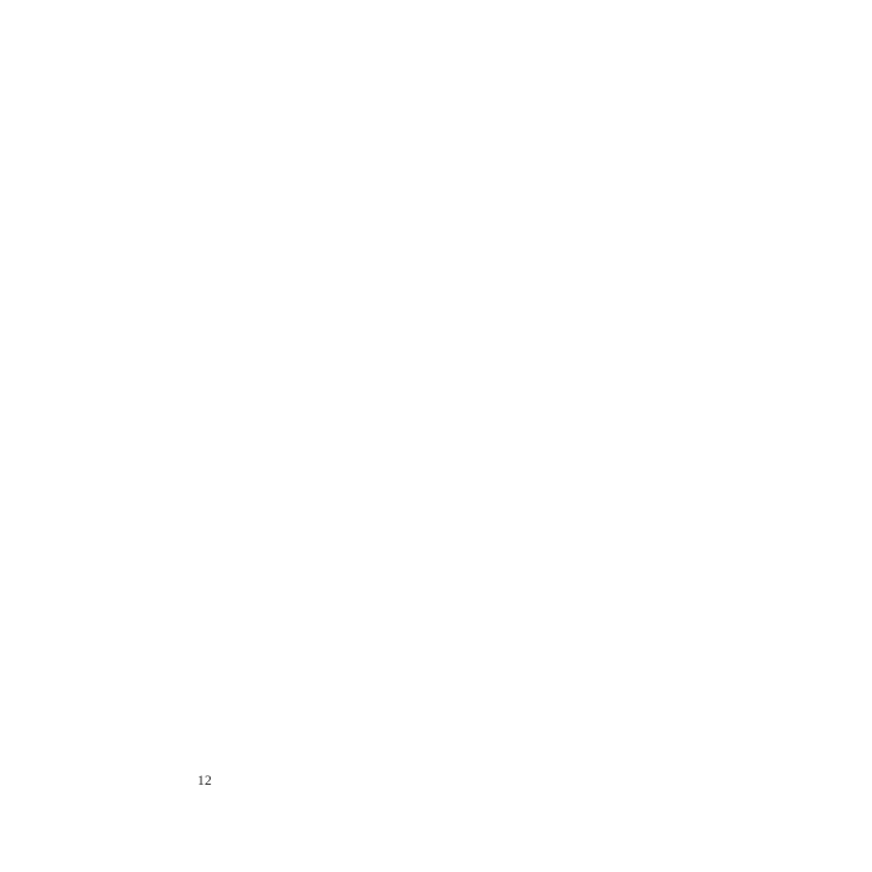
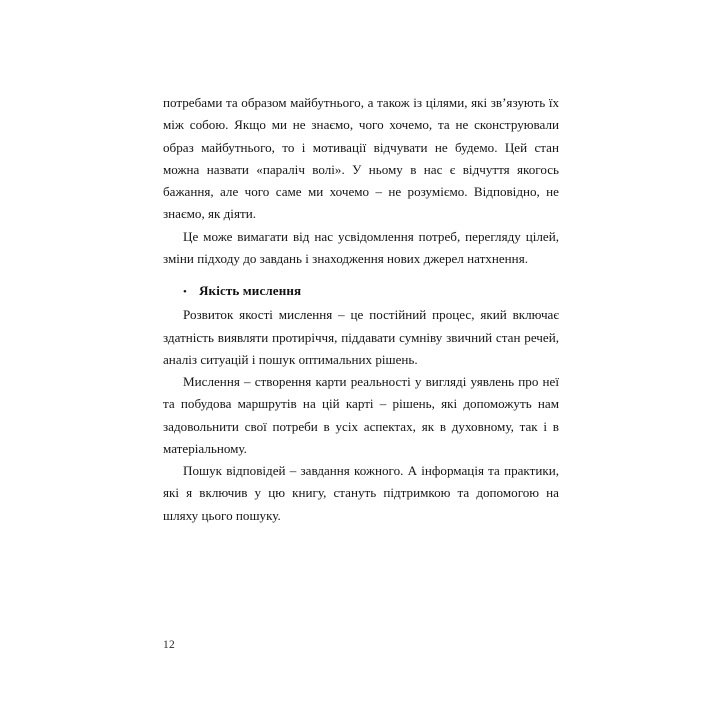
+ потребами та образом майбутнього, а також із цілями, які зв’язують їх між собою. Якщо ми не знаємо, чого хочемо, та не сконструюва­ли образ майбутнього, то і мотивації відчувати не будемо. Цей стан можна назвати «параліч волі». У ньому в нас є відчуття якогось бажання, але чого саме ми хочемо – не розуміємо. Відповідно, не знаємо, як діяти.
+ Це може вимагати від нас усвідомлення потреб, перегляду цілей, зміни підходу до завдань і знаходження нових джерел натхнення.
+ •
+ Якість мислення
+ Розвиток якості мислення – це постійний процес, який включає здатність виявляти протиріччя, піддавати сумніву звичний стан ре­чей, аналіз ситуацій і пошук оптимальних рішень.
+ Мислення – створення карти реальності у вигляді уявлень про неї та побудова маршрутів на цій карті – рішень, які допоможуть нам задовольнити свої потреби в усіх аспектах, як в духовному, так і в матеріальному.
+ Пошук відповідей – завдання кожного. А інформація та практи­ки, які я включив у цю книгу, стануть підтримкою та допомогою на шляху цього пошуку.
  12
